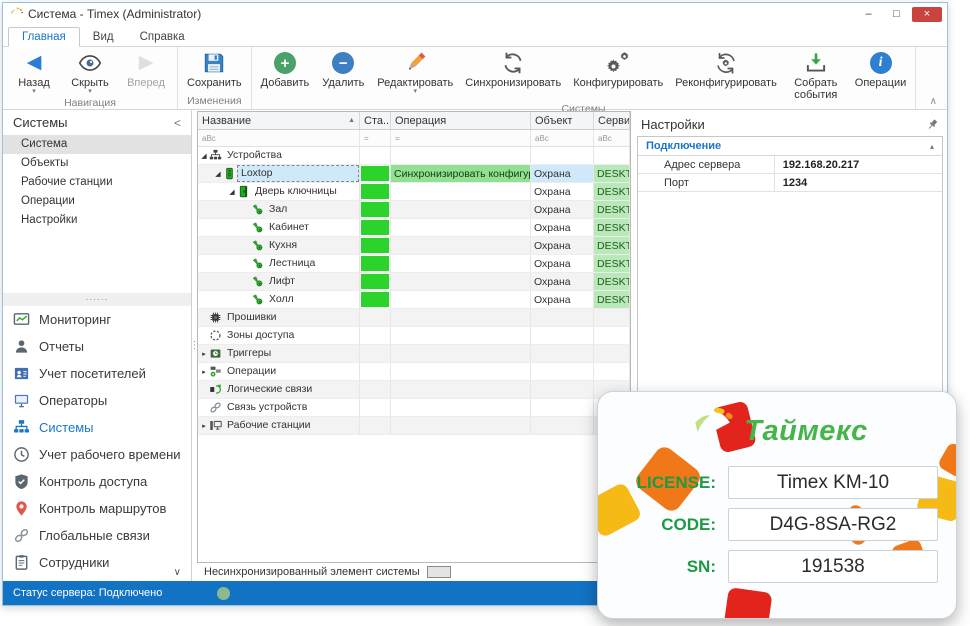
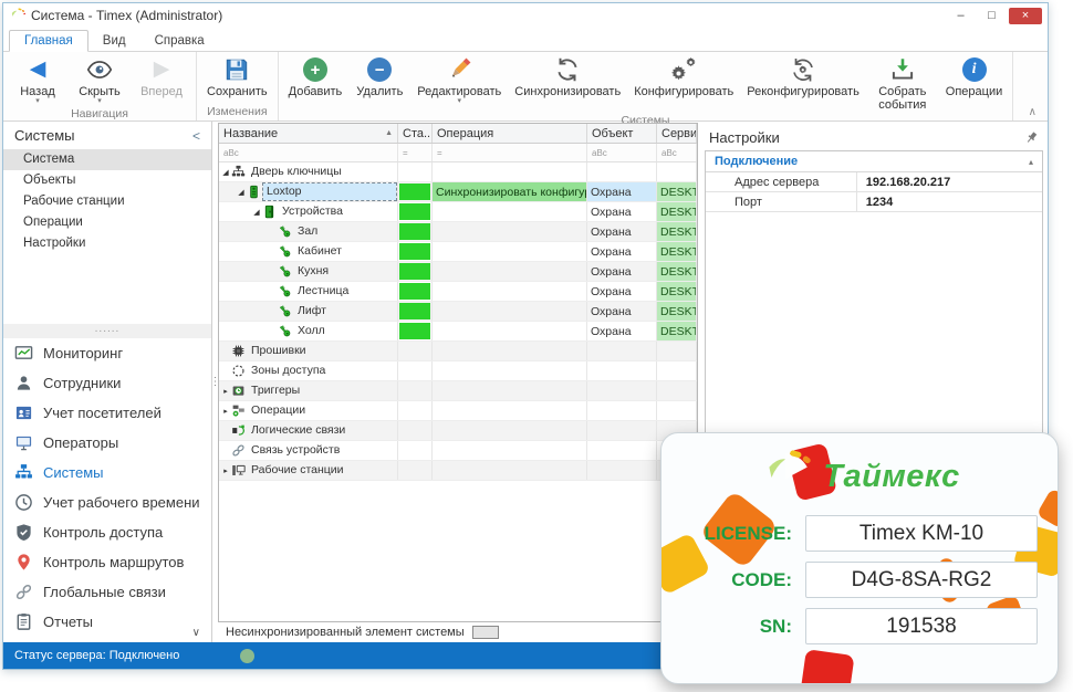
  Система - Timex (Administrator)
  –
  □
  ×
  Главная
  Вид
  Справка
  ◀
  Назад
  Скрыть
  ▶
  Вперед
  Навигация
  Сохранить
  Изменения
  +
  Добавить
  −
  Удалить
  Редактировать
  Синхронизировать
  Конфигурировать
  Реконфигурировать
  Собрать события
  i
  Операции
  Системы
  ∧
  Системы
  <
  Система
  Объекты
  Рабочие станции
  Операции
  Настройки
  ......
  Мониторинг
- Отчеты
+ Сотрудники
  Учет посетителей
  Операторы
  Системы
  Учет рабочего времени
  Контроль доступа
  Контроль маршрутов
  Глобальные связи
- Сотрудники
+ Отчеты
  ∨
  ⋮
  Название
  Ста..
  Операция
  Объект
  Серви
  аВс
  =
  =
  аВс
  аВс
- Устройства
+ Дверь ключницы
  Loxtop
  Синхронизировать конфигу
  Охрана
- Дверь ключницы
+ Устройства
  Охрана
  Зал
  Охрана
  Кабинет
  Охрана
  Кухня
  Охрана
  Лестница
  Охрана
  Лифт
  Охрана
  Холл
  Охрана
  Прошивки
  Зоны доступа
  Триггеры
  Операции
  Логические связи
  Связь устройств
  Рабочие станции
  Несинхронизированный элемент системы
  Настройки
  Подключение
  ▴
  Адрес сервера
  192.168.20.217
  Порт
  1234
  Статус сервера: Подключено
  Таймекс
  LICENSE:
  Timex KM-10
  CODE:
  D4G-8SA-RG2
  SN:
  191538
